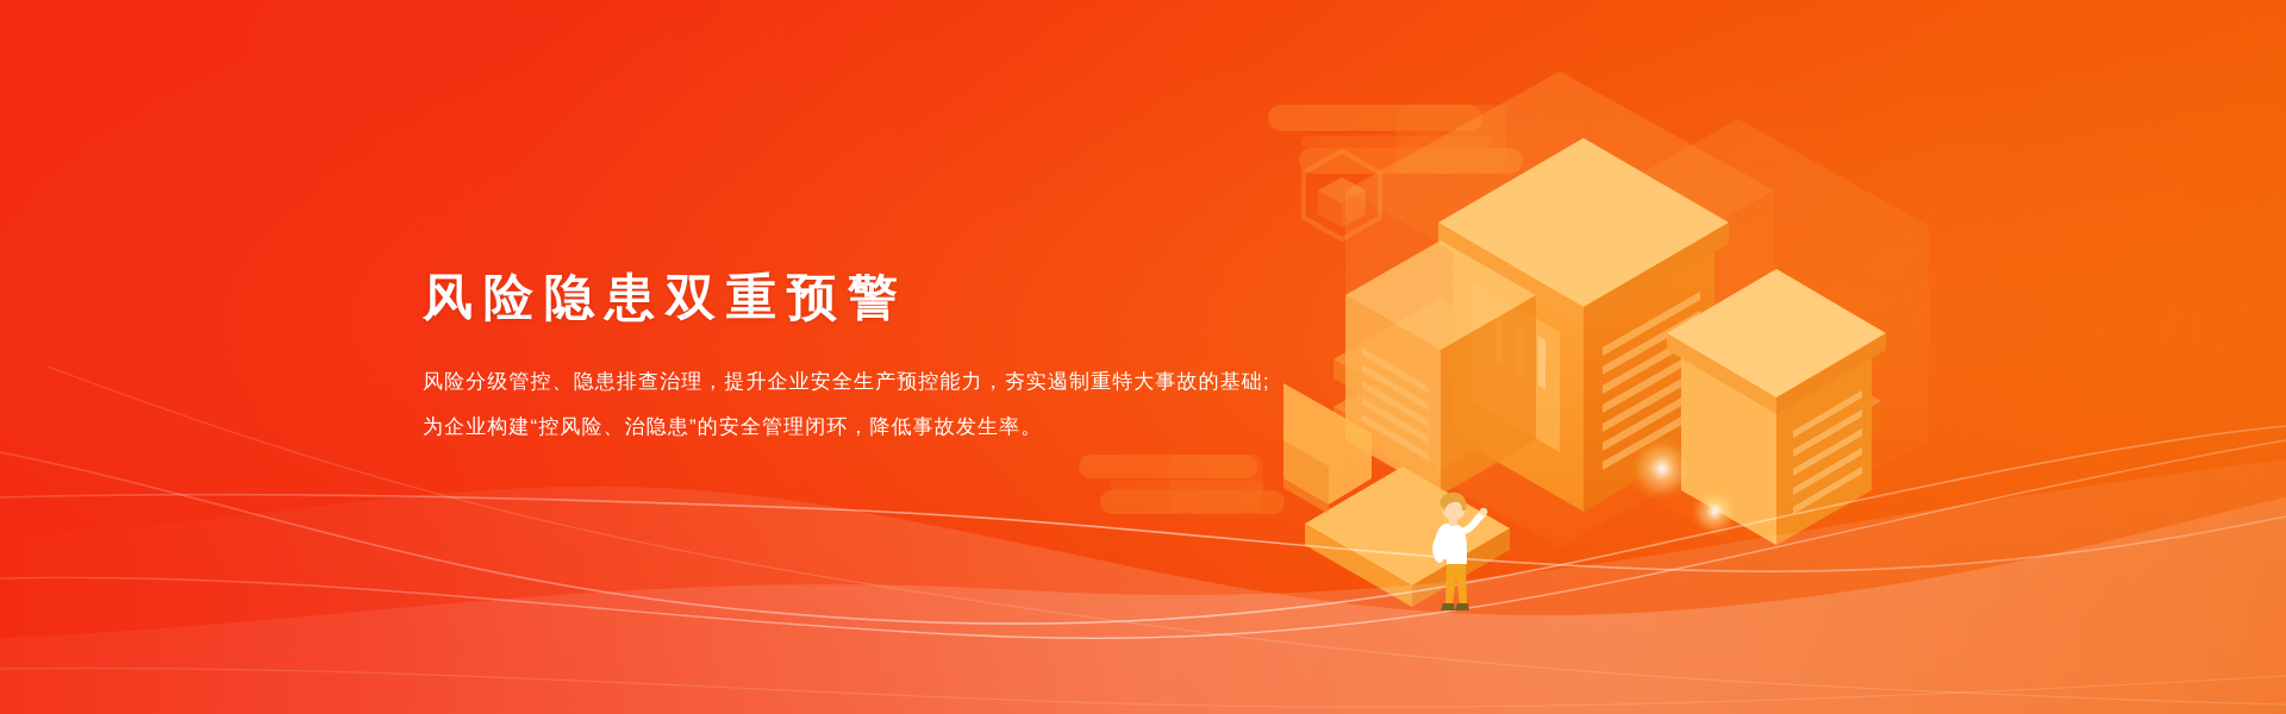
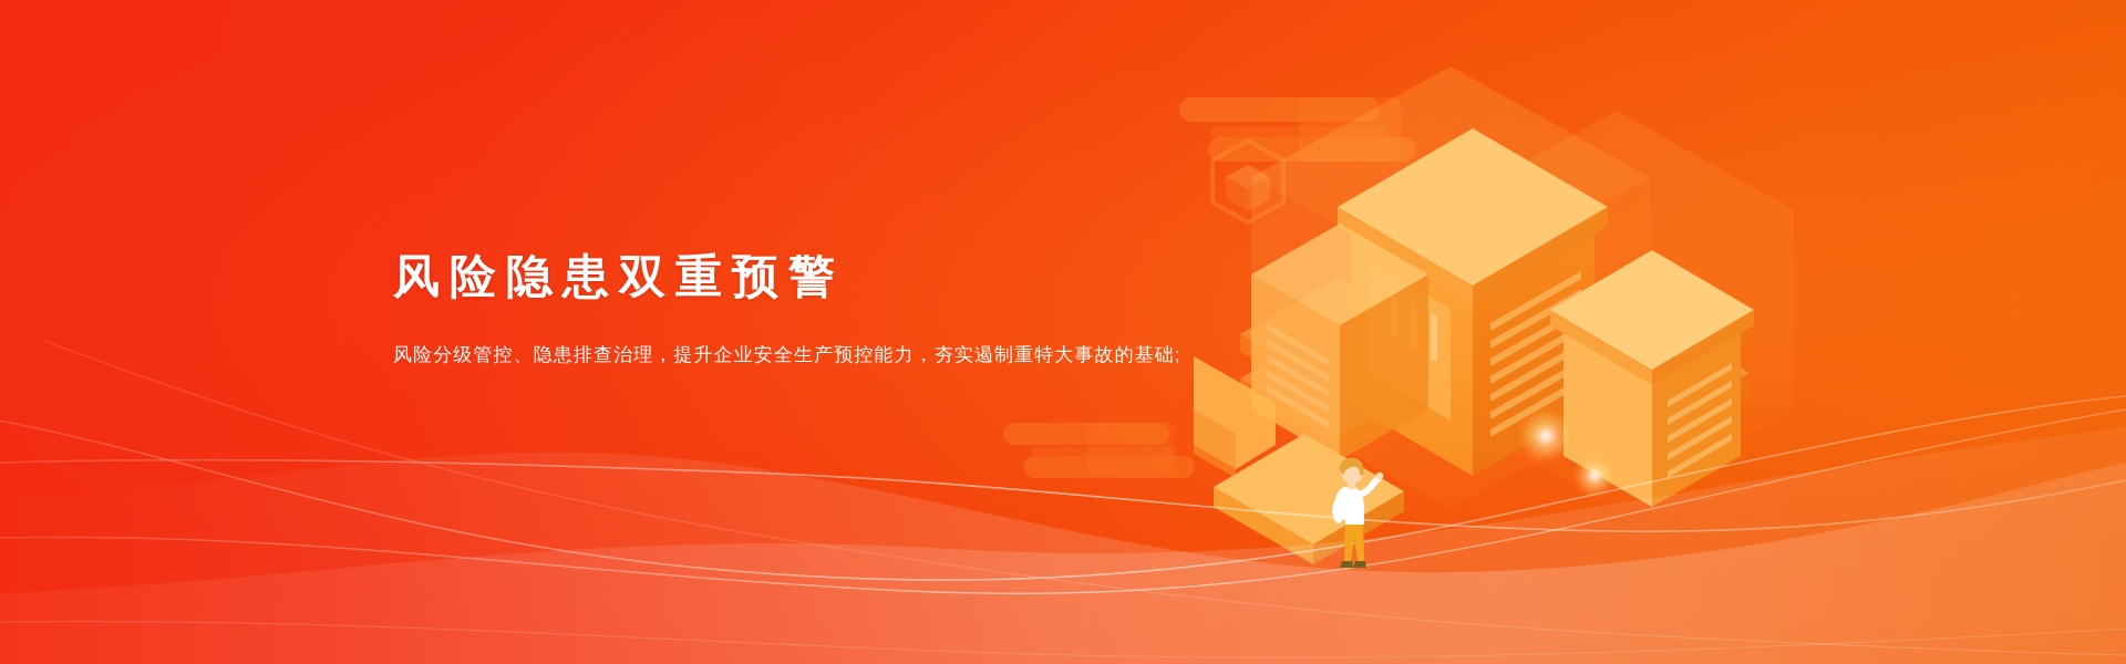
  风险隐患双重预警
  风险分级管控、隐患排查治理，提升企业安全生产预控能力，夯实遏制重特大事故的基础;
- 为企业构建“控风险、治隐患”的安全管理闭环，降低事故发生率。
